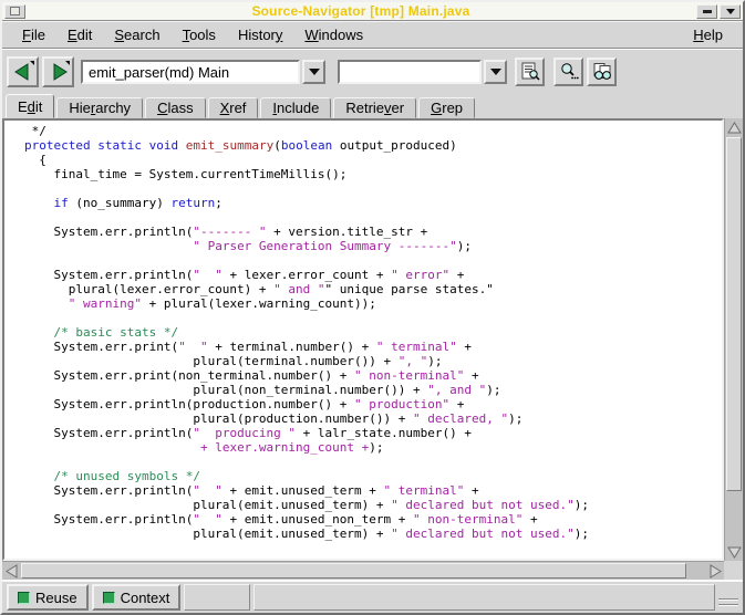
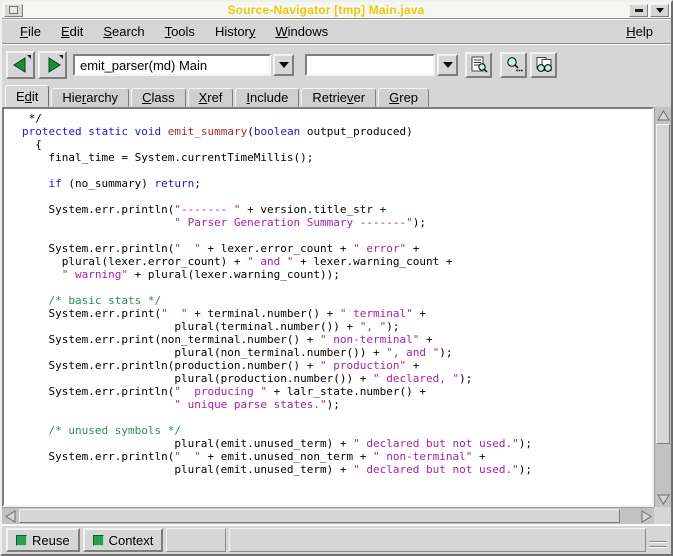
  Source-Navigator [tmp] Main.java
  File
  Edit
  Search
  Tools
  History
  Windows
  Help
  emit_parser(md) Main
  E
  d
  it
  Hie
  r
  archy
  C
  lass
  X
  ref
  I
  nclude
  Retrie
  v
  er
  G
  rep
  */
  protected static void emit_summary(boolean output_produced)
  {
  final_time = System.currentTimeMillis();
  if (no_summary) return;
  System.err.println("------- " + version.title_str +
  " Parser Generation Summary -------");
  System.err.println(" " + lexer.error_count + " error" +
- plural(lexer.error_count) + " and "" unique parse states."
+ plural(lexer.error_count) + " and " + lexer.warning_count +
  " warning" + plural(lexer.warning_count));
  /* basic stats */
  System.err.print(" " + terminal.number() + " terminal" +
  plural(terminal.number()) + ", ");
  System.err.print(non_terminal.number() + " non-terminal" +
  plural(non_terminal.number()) + ", and ");
  System.err.println(production.number() + " production" +
  plural(production.number()) + " declared, ");
  System.err.println(" producing " + lalr_state.number() +
- + lexer.warning_count +);
+ " unique parse states.");
  /* unused symbols */
- System.err.println(" " + emit.unused_term + " terminal" +
  plural(emit.unused_term) + " declared but not used.");
  System.err.println(" " + emit.unused_non_term + " non-terminal" +
  plural(emit.unused_term) + " declared but not used.");
  Reuse
  Context
